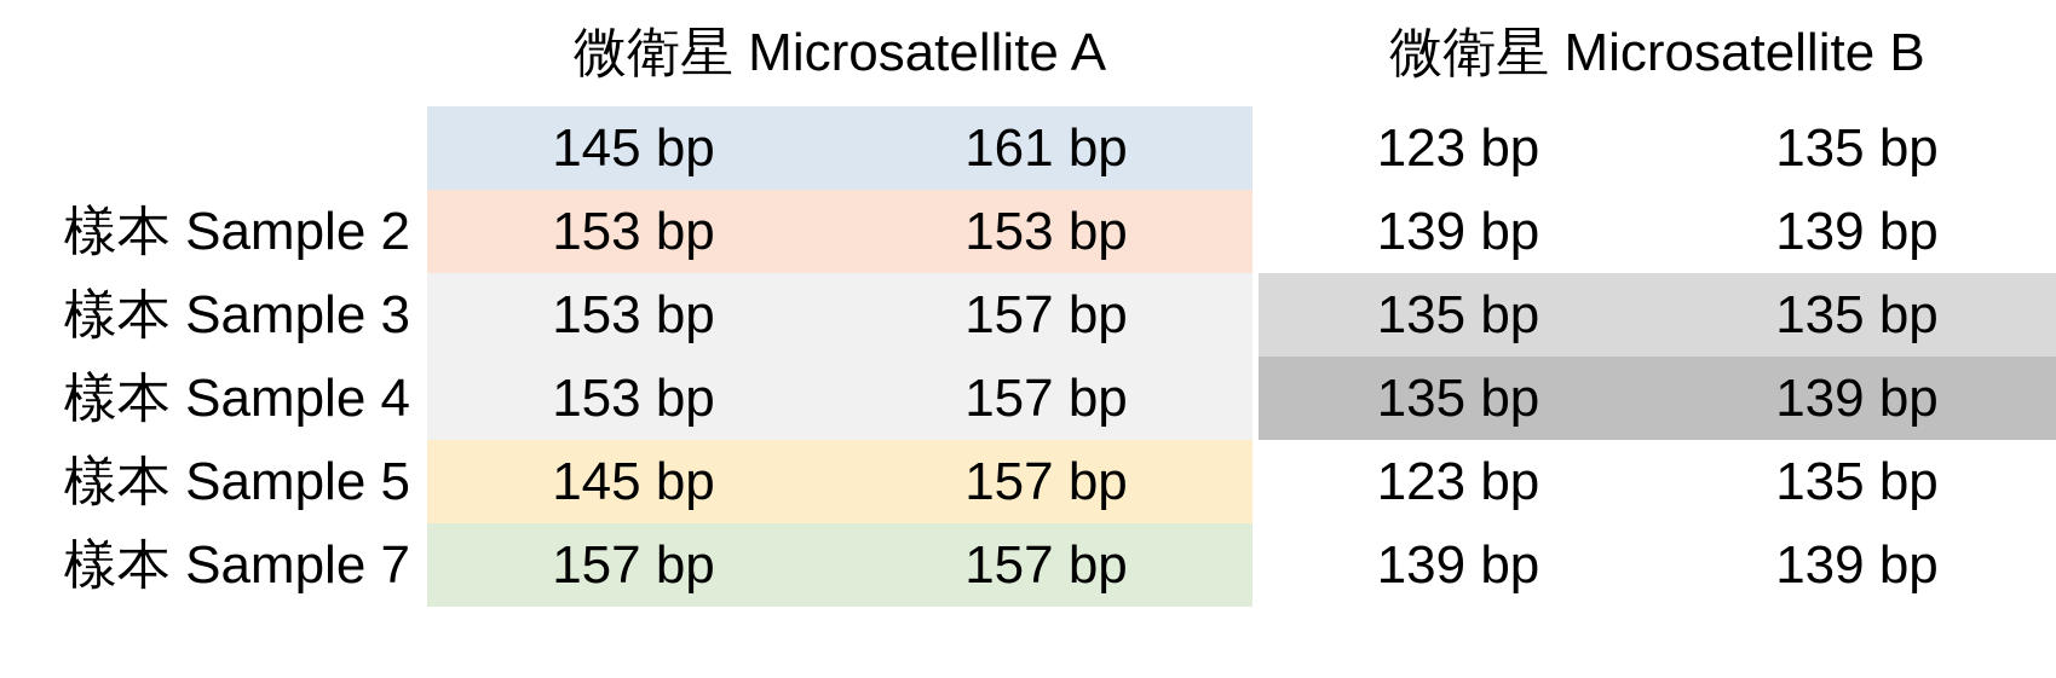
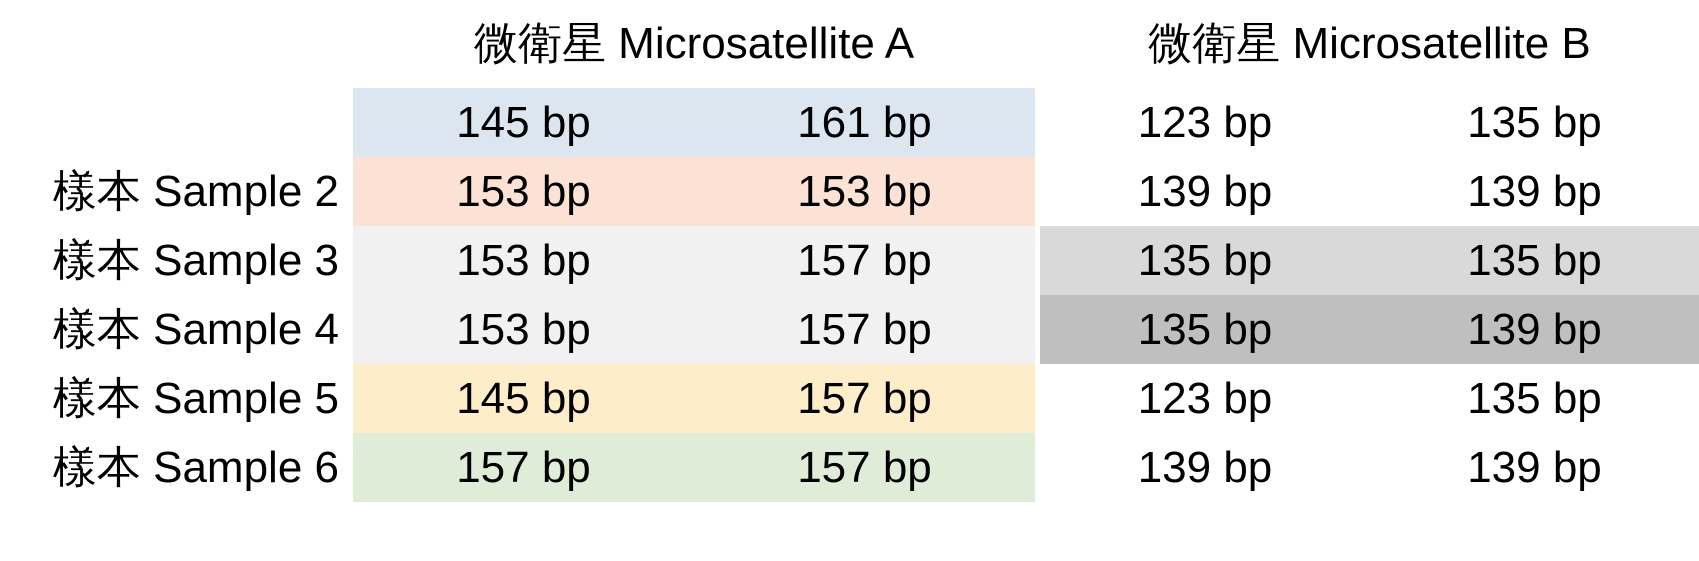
  微衛星 Microsatellite A
  微衛星 Microsatellite B
  145 bp
  161 bp
  123 bp
  135 bp
  樣本 Sample 2
  153 bp
  153 bp
  139 bp
  139 bp
  樣本 Sample 3
  153 bp
  157 bp
  135 bp
  135 bp
  樣本 Sample 4
  153 bp
  157 bp
  135 bp
  139 bp
  樣本 Sample 5
  145 bp
  157 bp
  123 bp
  135 bp
- 樣本 Sample 7
+ 樣本 Sample 6
  157 bp
  157 bp
  139 bp
  139 bp
